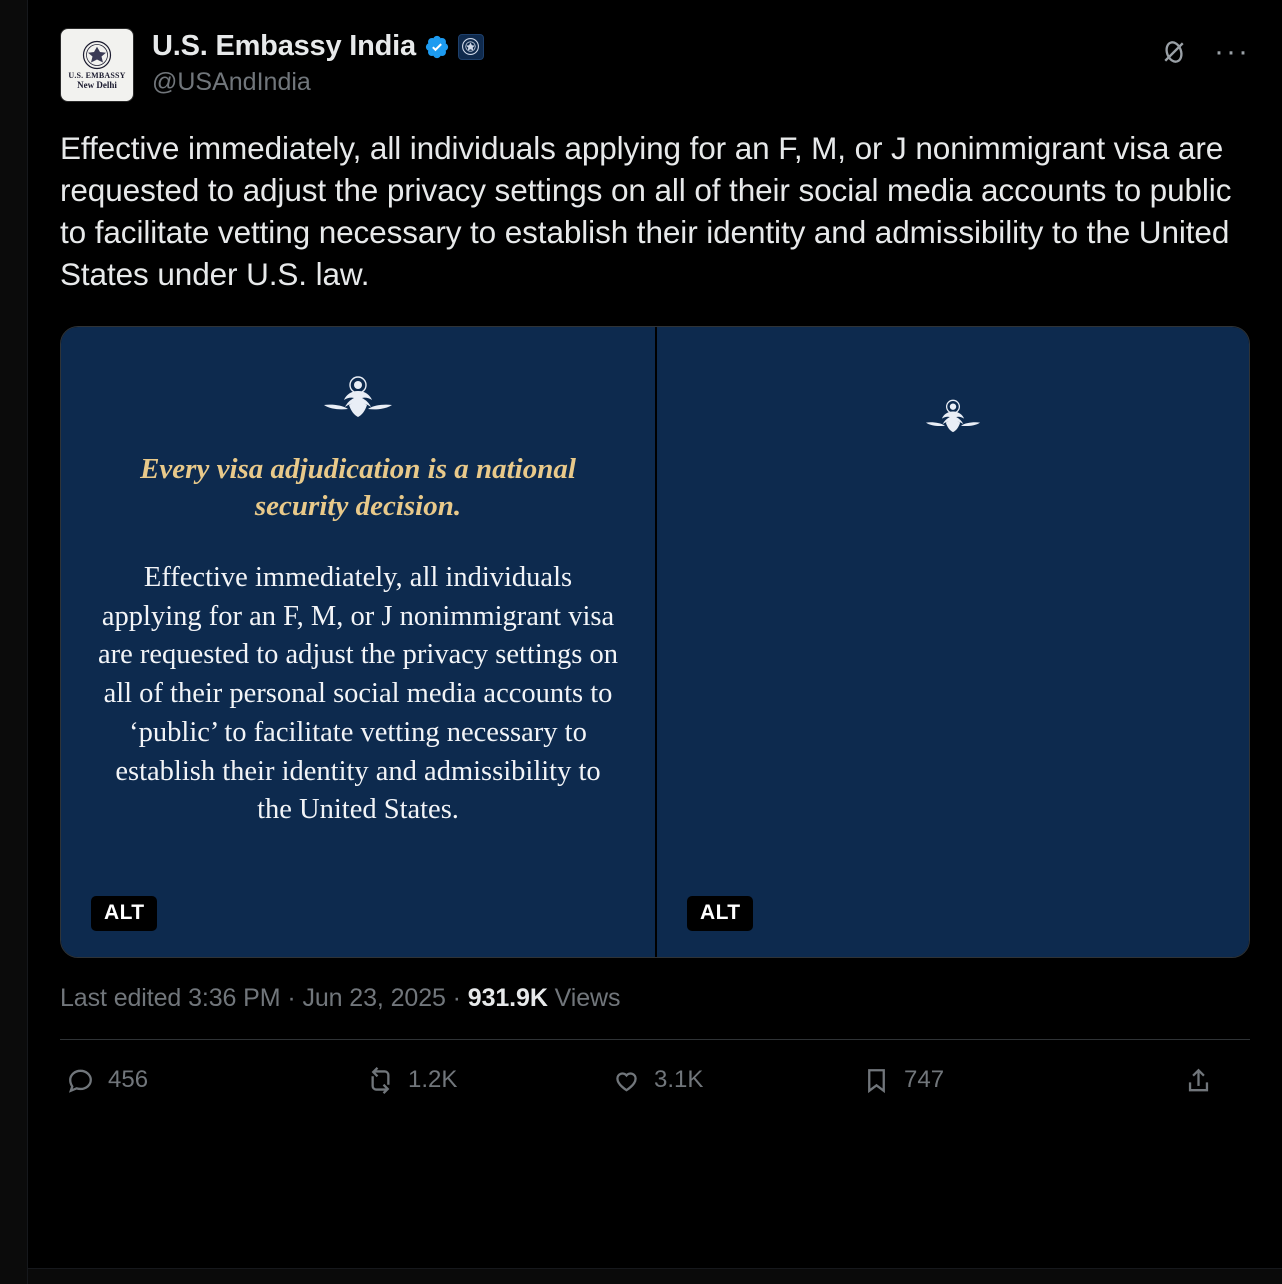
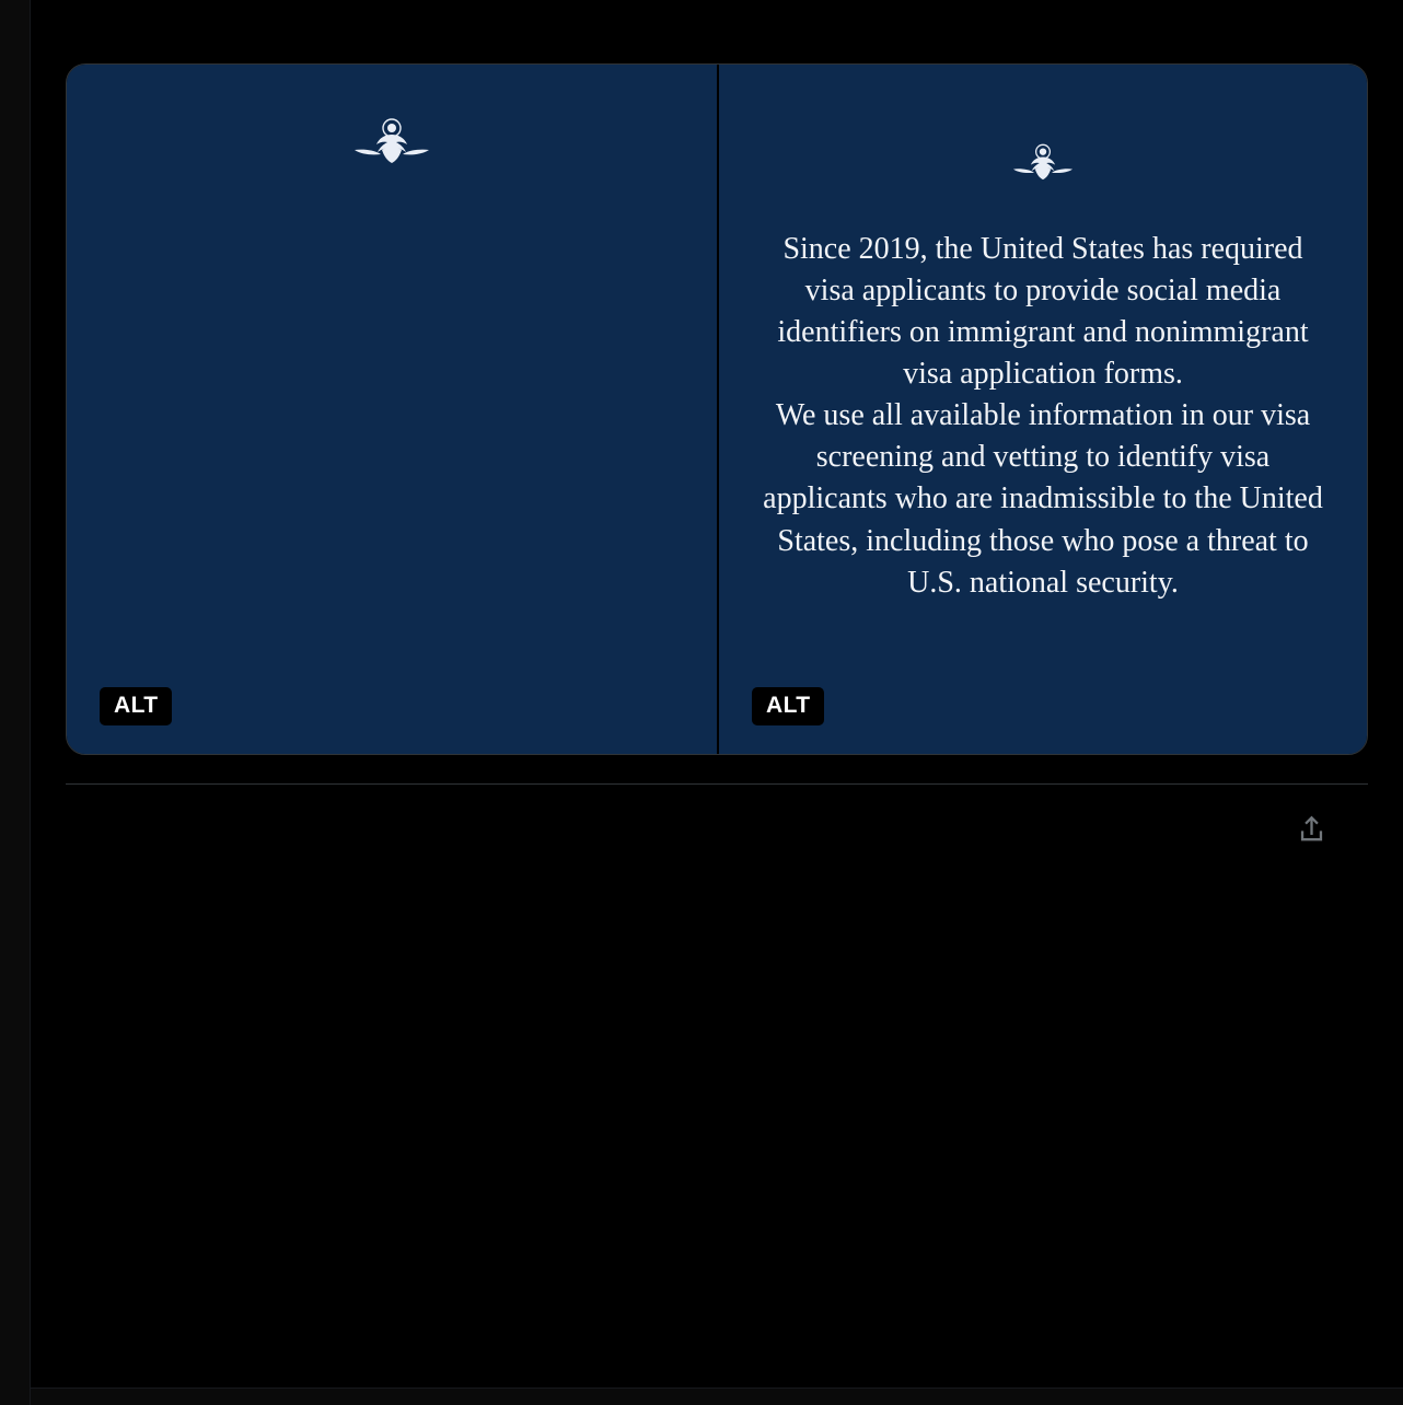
- U.S. EMBASSY
- New Delhi
- U.S. Embassy India
- @USAndIndia
- ···
- Effective immediately, all individuals applying for an F, M, or J nonimmigrant visa are requested to adjust the privacy settings on all of their social media accounts to public to facilitate vetting necessary to establish their identity and admissibility to the United States under U.S. law.
- Every visa adjudication is a national security decision.
- Effective immediately, all individuals applying for an F, M, or J nonimmigrant visa are requested to adjust the privacy settings on all of their personal social media accounts to ‘public’ to facilitate vetting necessary to establish their identity and admissibility to the United States.
  ALT
+ Since 2019, the United States has required visa applicants to provide social media identifiers on immigrant and nonimmigrant visa application forms.
+ We use all available information in our visa screening and vetting to identify visa applicants who are inadmissible to the United States, including those who pose a threat to U.S. national security.
  ALT
- Last edited 3:36 PM · Jun 23, 2025 · 931.9K Views
- 456
- 1.2K
- 3.1K
- 747
